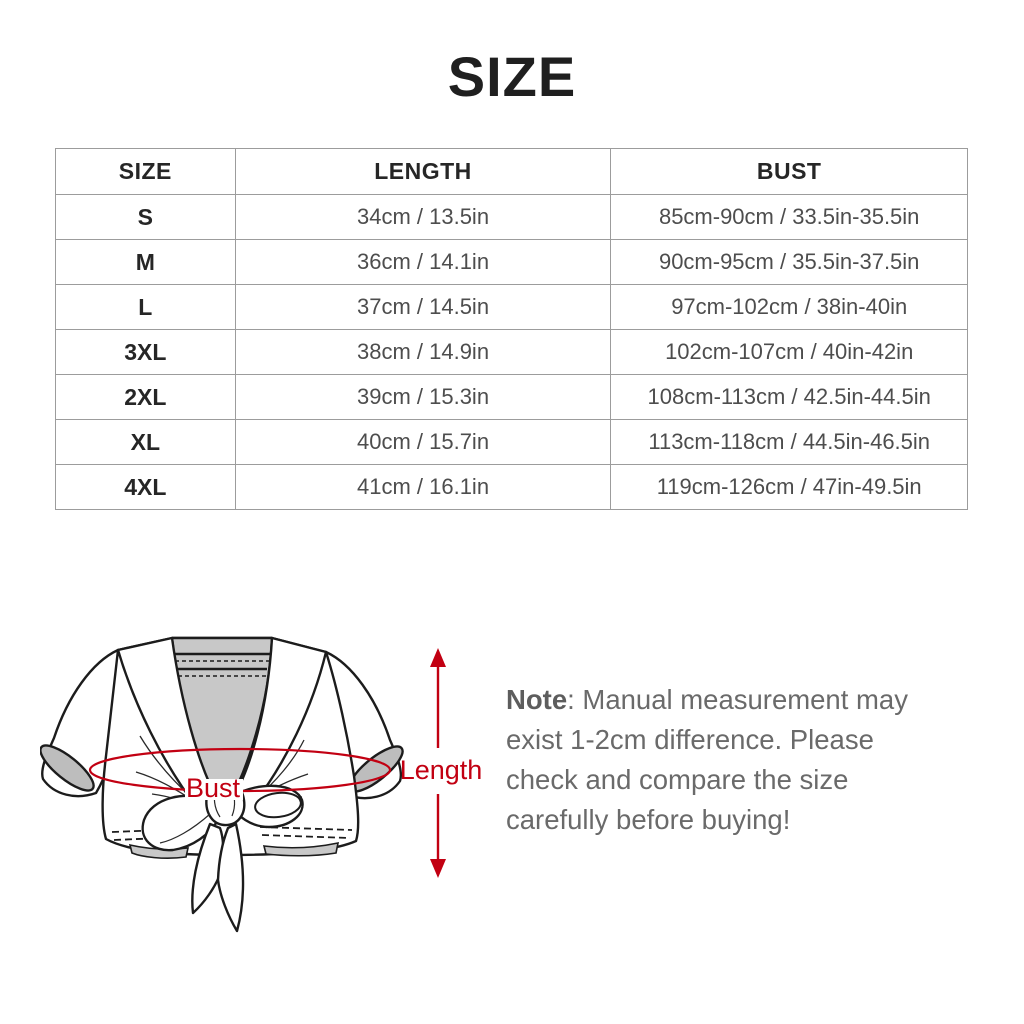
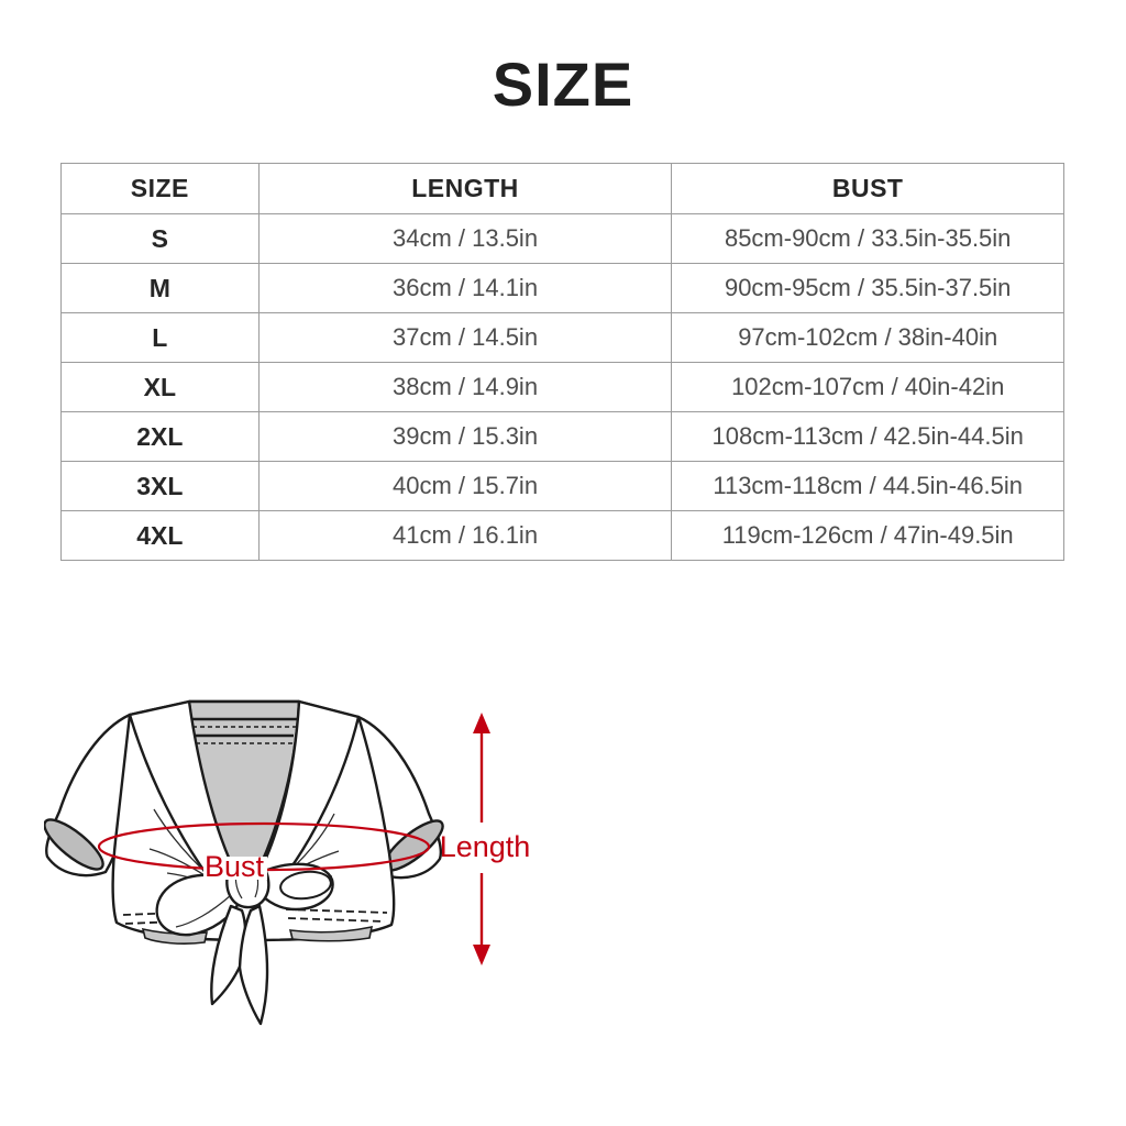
  SIZE
  SIZE	LENGTH	BUST
  S	34cm / 13.5in	85cm-90cm / 33.5in-35.5in
  M	36cm / 14.1in	90cm-95cm / 35.5in-37.5in
  L	37cm / 14.5in	97cm-102cm / 38in-40in
- 3XL	38cm / 14.9in	102cm-107cm / 40in-42in
+ XL	38cm / 14.9in	102cm-107cm / 40in-42in
  2XL	39cm / 15.3in	108cm-113cm / 42.5in-44.5in
- XL	40cm / 15.7in	113cm-118cm / 44.5in-46.5in
+ 3XL	40cm / 15.7in	113cm-118cm / 44.5in-46.5in
  4XL	41cm / 16.1in	119cm-126cm / 47in-49.5in
  Bust
  Length
- Note: Manual measurement may exist 1-2cm difference. Please check and compare the size carefully before buying!
